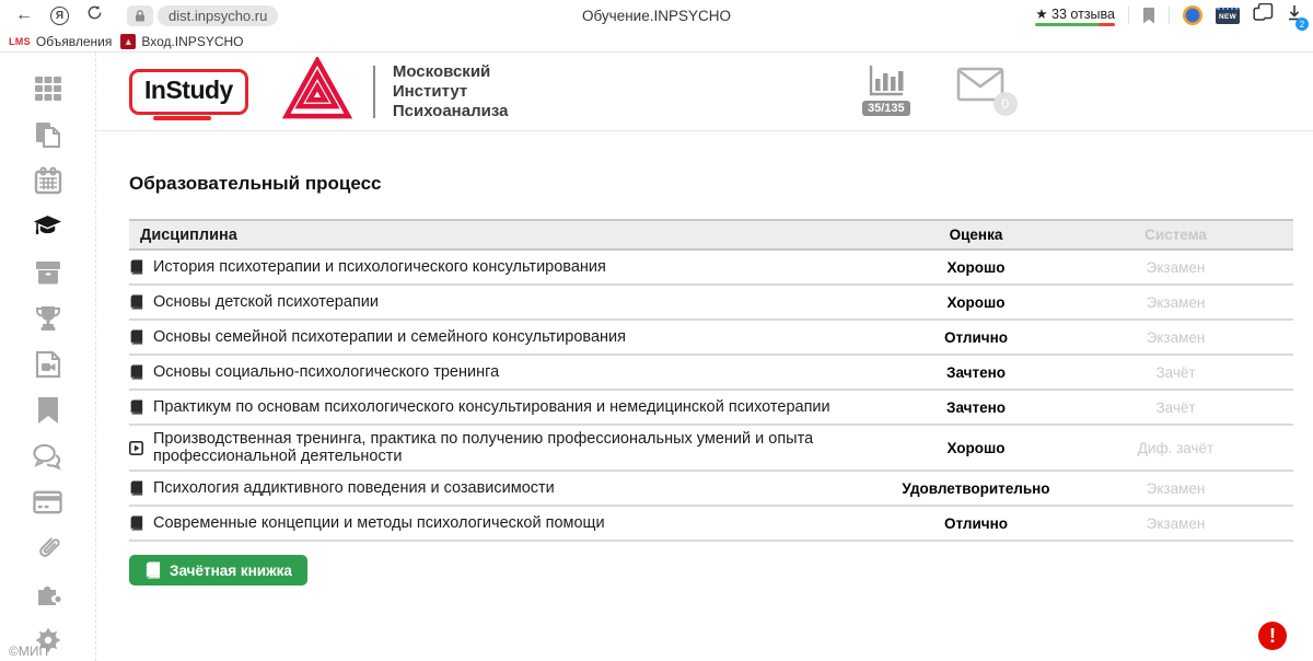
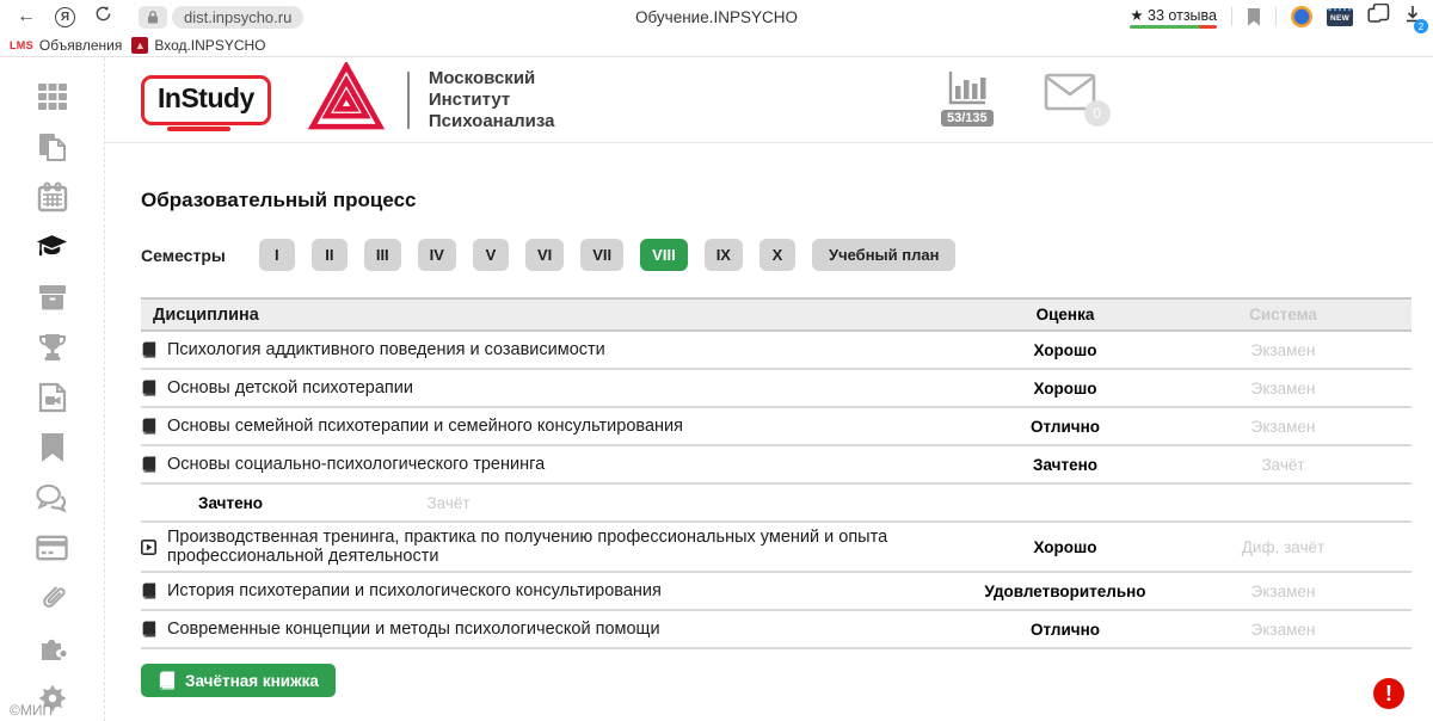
  ←
  Я
  dist.inpsycho.ru
  Обучение.INPSYCHO
  ★ 33 отзыва
  2
  LMS
  Объявления
  ▲
  Вход.INPSYCHO
  ©МИП
  InStudy
  Московский
  Институт
  Психоанализа
- 35/135
+ 53/135
  0
  Образовательный процесс
+ Семестры
+ I
+ II
+ III
+ IV
+ V
+ VI
+ VII
+ VIII
+ IX
+ X
+ Учебный план
  Дисциплина
  Оценка
  Система
- История психотерапии и психологического консультирования
+ Психология аддиктивного поведения и созависимости
  Хорошо
  Экзамен
  Основы детской психотерапии
  Хорошо
  Экзамен
  Основы семейной психотерапии и семейного консультирования
  Отлично
  Экзамен
  Основы социально-психологического тренинга
  Зачтено
  Зачёт
- Практикум по основам психологического консультирования и немедицинской психотерапии
  Зачтено
  Зачёт
  Производственная тренинга, практика по получению профессиональных умений и опыта профессиональной деятельности
  Хорошо
  Диф. зачёт
- Психология аддиктивного поведения и созависимости
+ История психотерапии и психологического консультирования
  Удовлетворительно
  Экзамен
  Современные концепции и методы психологической помощи
  Отлично
  Экзамен
  Зачётная книжка
  !
